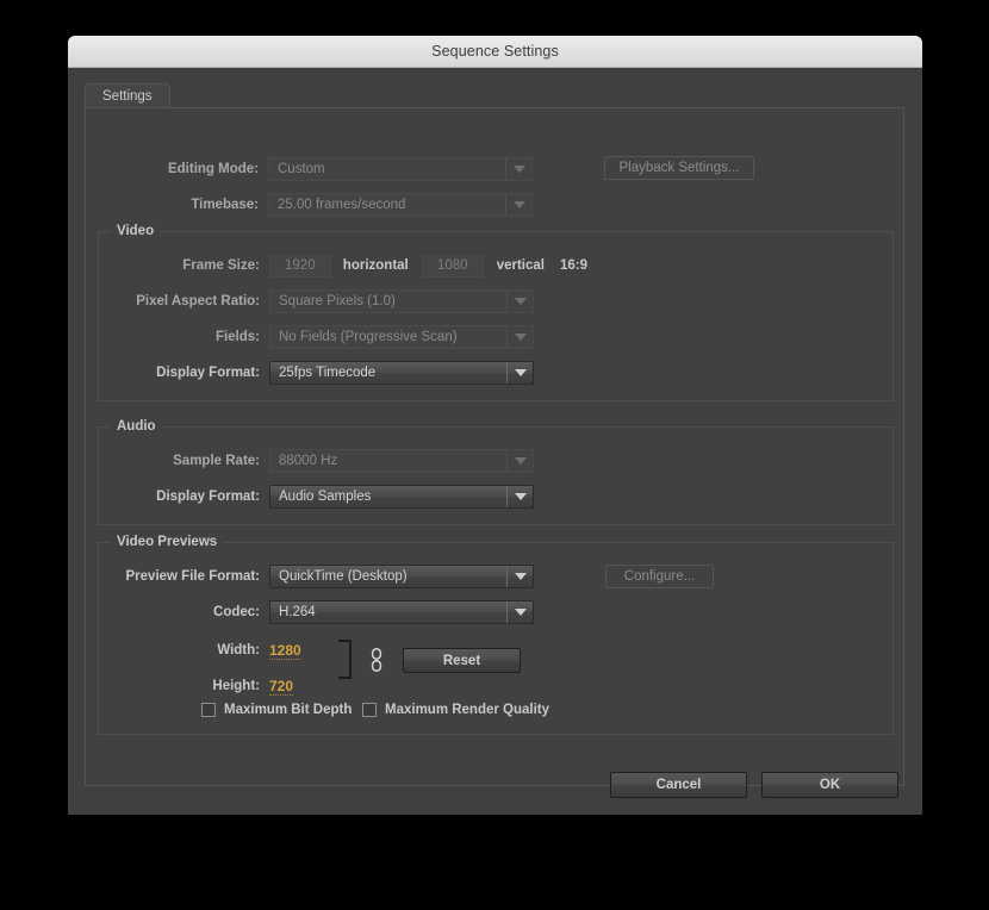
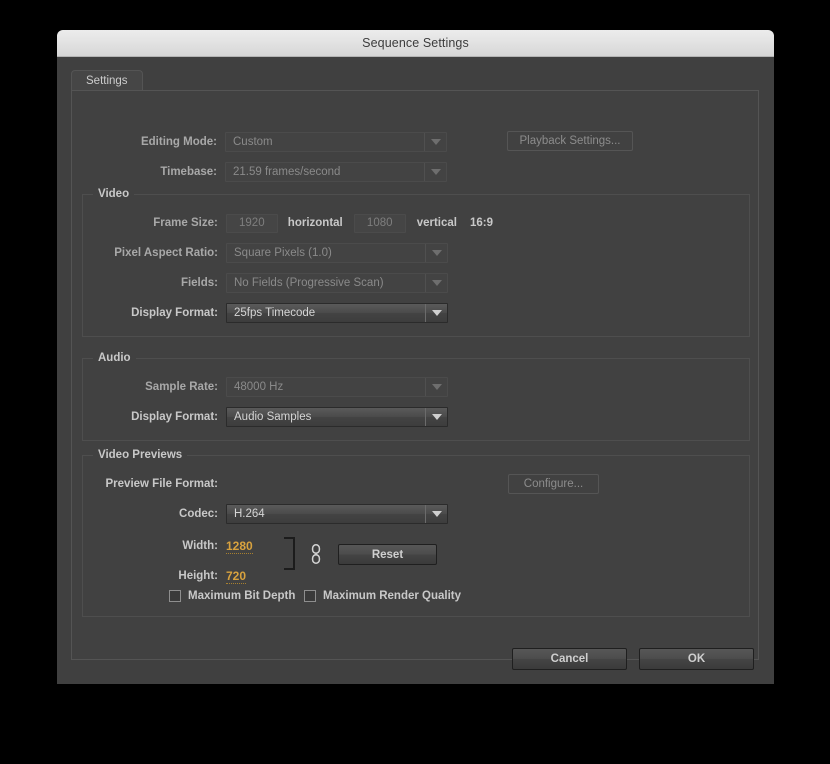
  Sequence Settings
  Settings
  Editing Mode:
  Custom
  Playback Settings...
  Timebase:
- 25.00 frames/second
+ 21.59 frames/second
  Video
  Frame Size:
  1920
  horizontal
  1080
  vertical
  16:9
  Pixel Aspect Ratio:
  Square Pixels (1.0)
  Fields:
  No Fields (Progressive Scan)
  Display Format:
  25fps Timecode
  Audio
  Sample Rate:
- 88000 Hz
+ 48000 Hz
  Display Format:
  Audio Samples
  Video Previews
  Preview File Format:
- QuickTime (Desktop)
  Configure...
  Codec:
  H.264
  Width:
  1280
  Height:
  720
  Reset
  Maximum Bit Depth
  Maximum Render Quality
  Cancel
  OK
